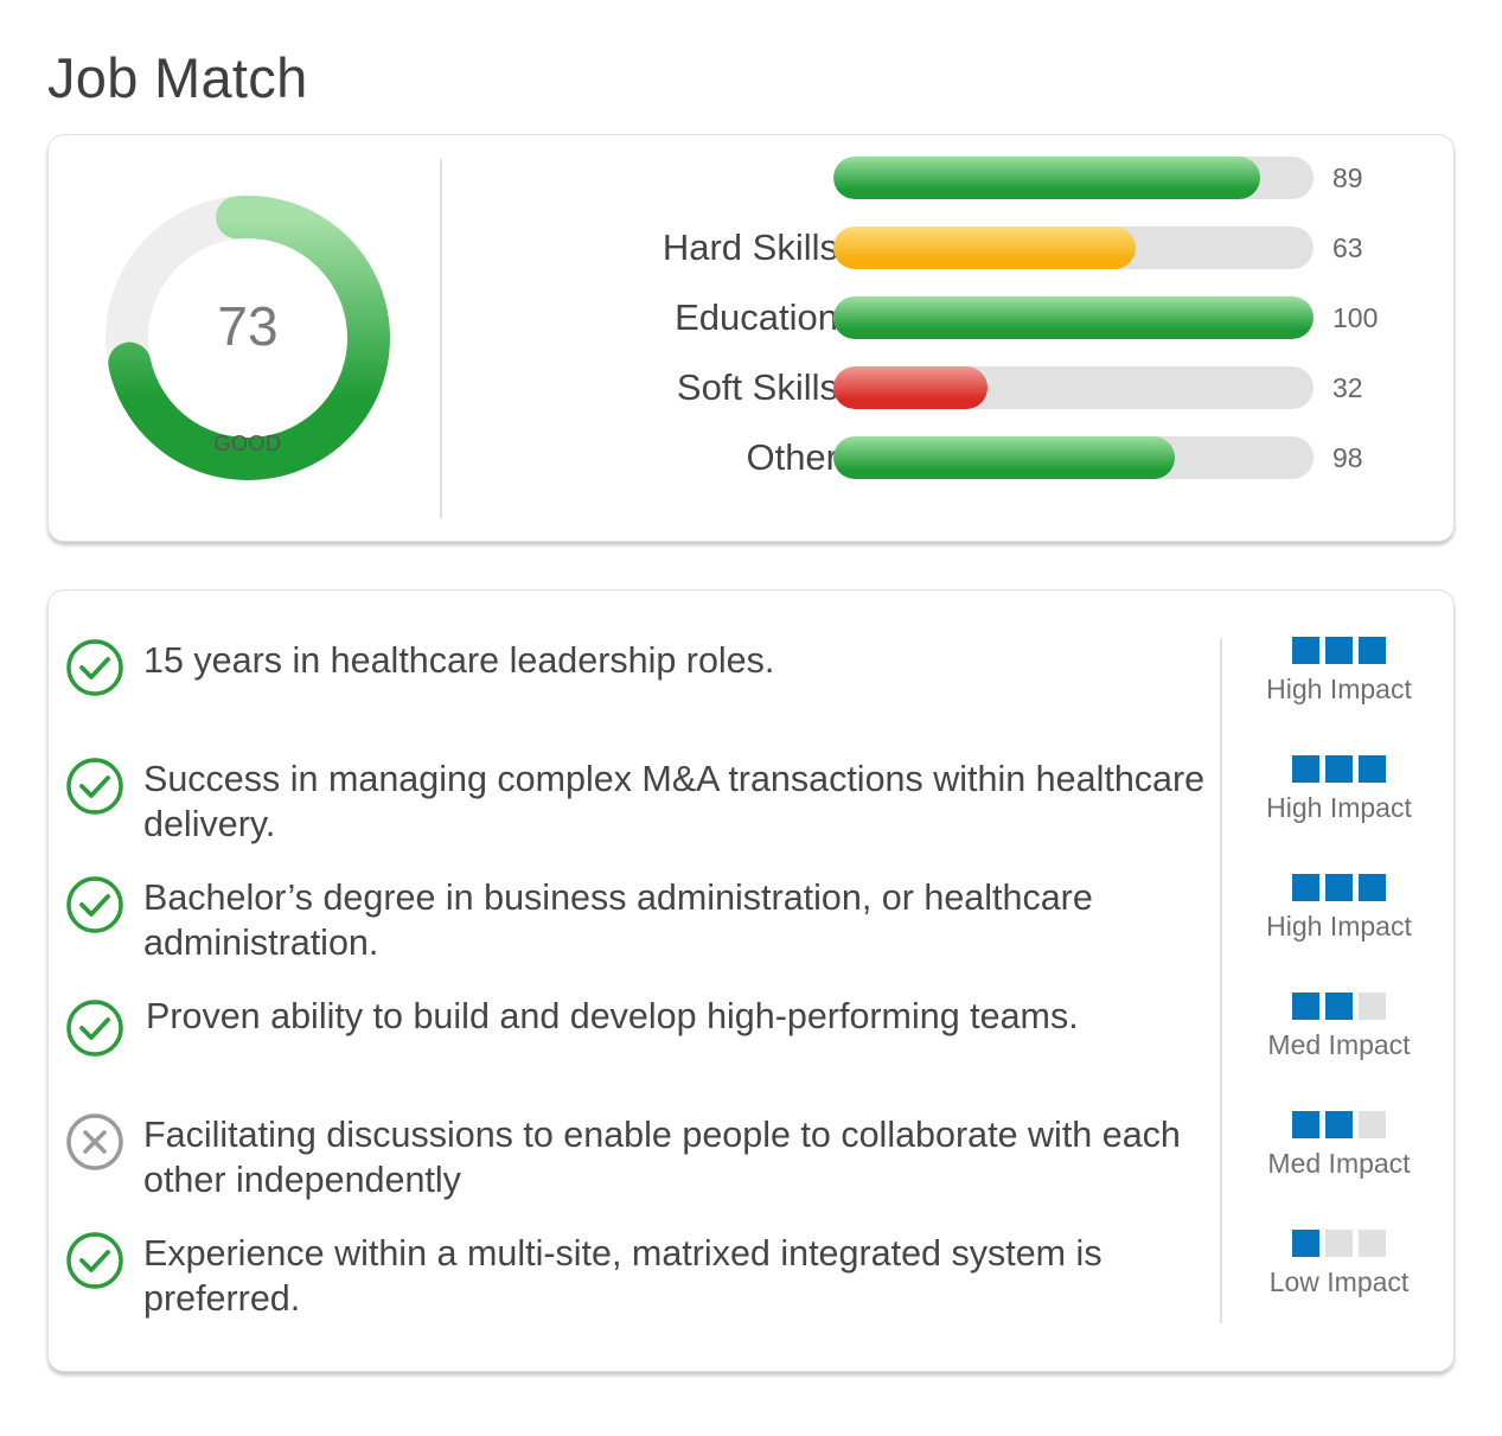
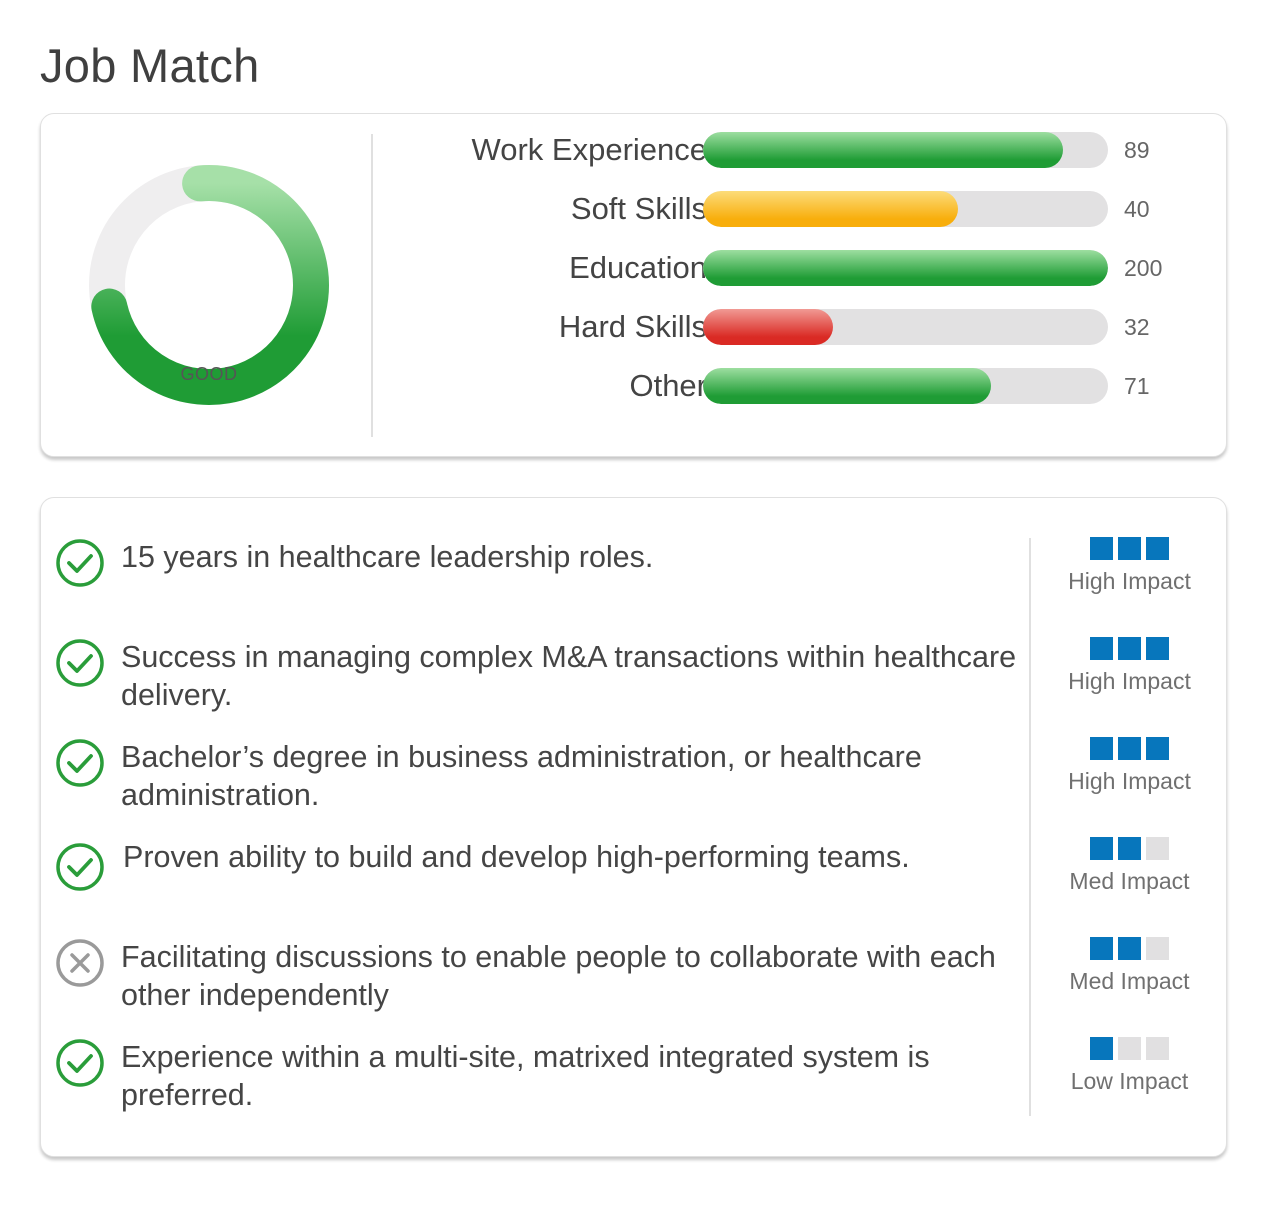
  Job Match
- 73
  GOOD
+ Work Experience
  89
- Hard Skills
+ Soft Skills
- 63
+ 40
  Education
- 100
+ 200
- Soft Skills
+ Hard Skills
  32
  Other
- 98
+ 71
  15 years in healthcare leadership roles.
  High Impact
  Success in managing complex M&A transactions within healthcare delivery.
  High Impact
  Bachelor’s degree in business administration, or healthcare administration.
  High Impact
  Proven ability to build and develop high-performing teams.
  Med Impact
  Facilitating discussions to enable people to collaborate with each other independently
  Med Impact
  Experience within a multi-site, matrixed integrated system is preferred.
  Low Impact
